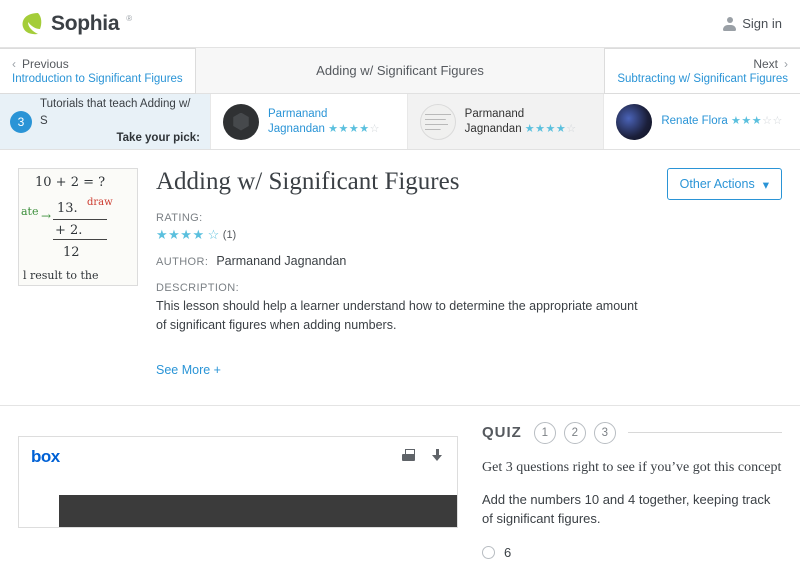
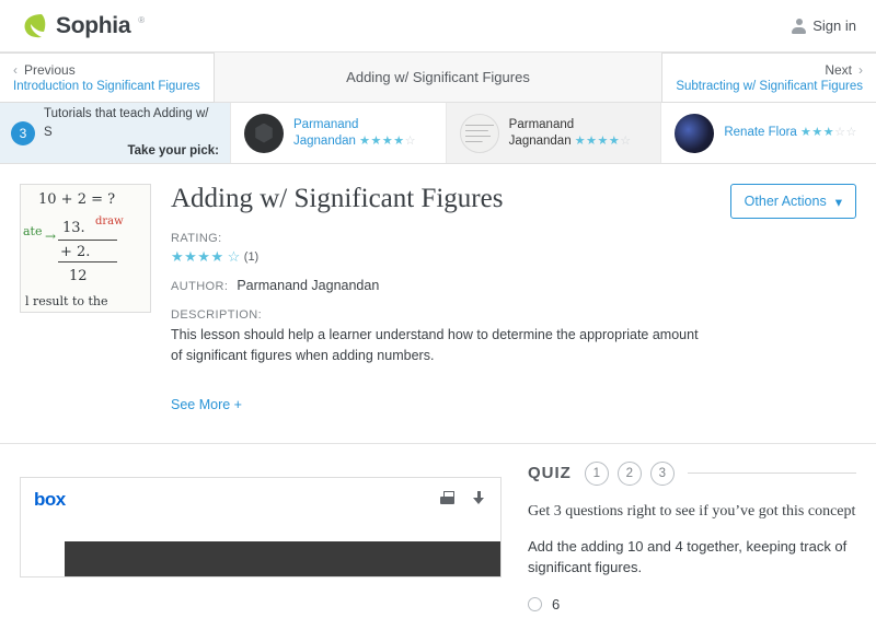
  Sophia
  ®
  Sign in
  ‹
  Previous
  Introduction to Significant Figures
  Adding w/ Significant Figures
  Next
  ›
  Subtracting w/ Significant Figures
  3
  Tutorials that teach Adding w/ S
  Take your pick:
  Parmanand
  Jagnandan ★★★★☆
  Parmanand
  Jagnandan ★★★★
  Renate Flora ★★★☆☆
  10 + 2 = ?
  ate
  13.
  draw
  + 2.
  12
  l result to the
  →
  Adding w/ Significant Figures
  RATING:
  ★★★★
  ☆
  (1)
  AUTHOR:
  Parmanand Jagnandan
  DESCRIPTION:
  This lesson should help a learner understand how to determine the appropriate amount of significant figures when adding numbers.
  See More +
  Other Actions
  ▾
  box
  QUIZ
  1
  2
  3
  Get 3 questions right to see if you’ve got this concept
- Add the numbers 10 and 4 together, keeping track of significant figures.
+ Add the adding 10 and 4 together, keeping track of significant figures.
  6
